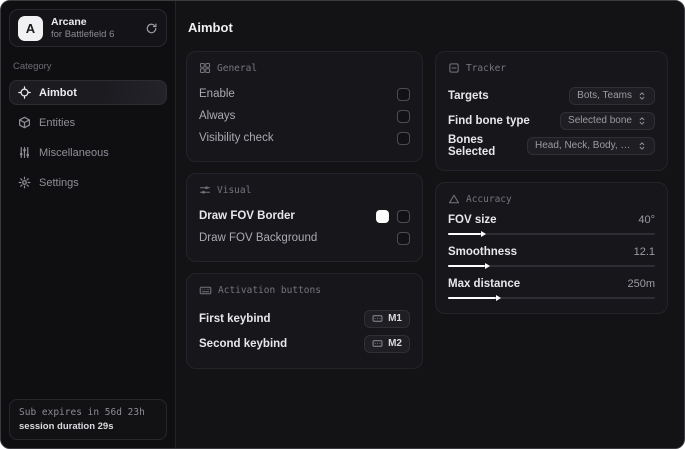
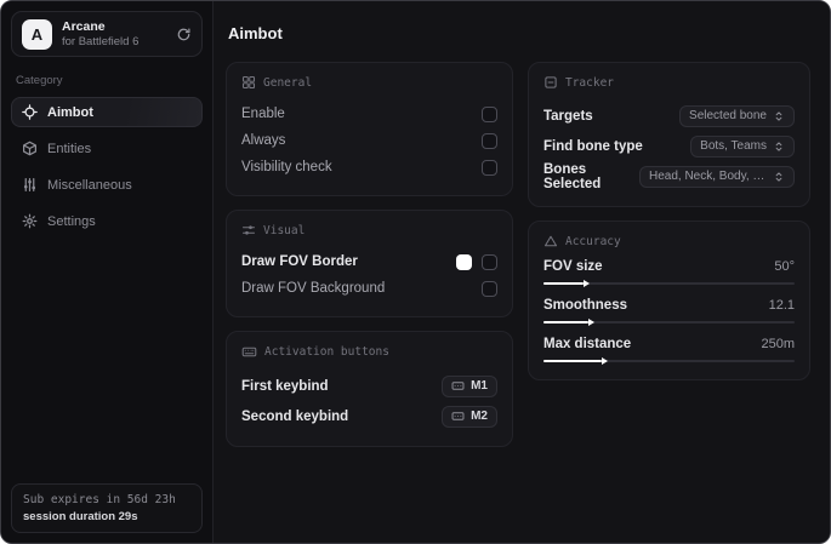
  A
  Arcane
  for Battlefield 6
  Category
  Aimbot
  Entities
  Miscellaneous
  Settings
  Sub expires in 56d 23h
  session duration 29s
  Aimbot
  General
  Enable
  Always
  Visibility check
  Visual
  Draw FOV Border
  Draw FOV Background
  Activation buttons
  First keybind
  M1
  Second keybind
  M2
  Tracker
  Targets
- Bots, Teams
+ Selected bone
  Find bone type
- Selected bone
+ Bots, Teams
  Bones Selected
  Head, Neck, Body, Pe
  Accuracy
  FOV size
- 40°
+ 50°
  Smoothness
  12.1
  Max distance
  250m
